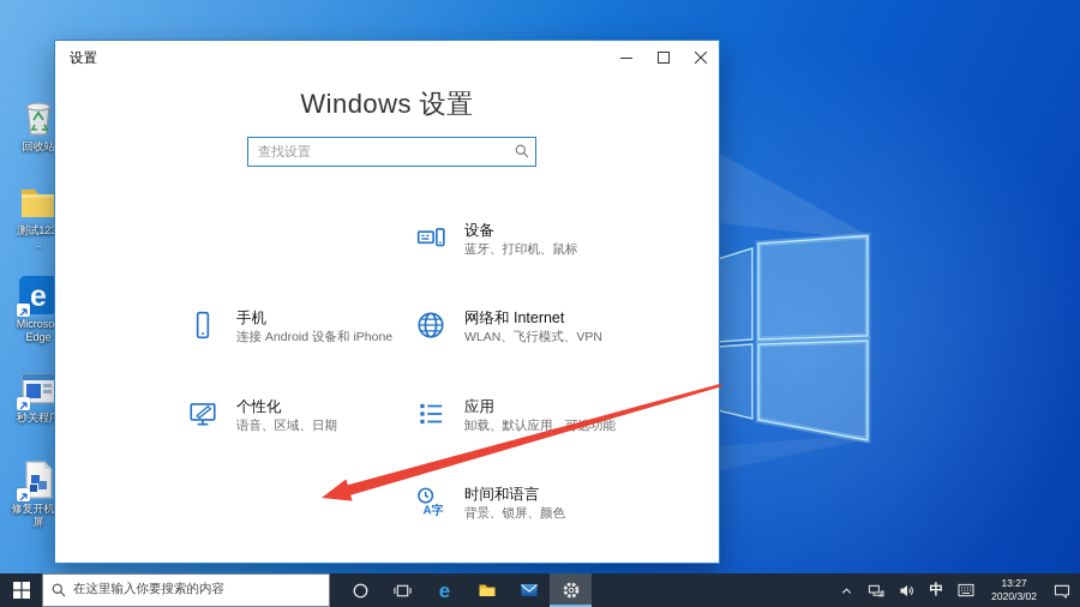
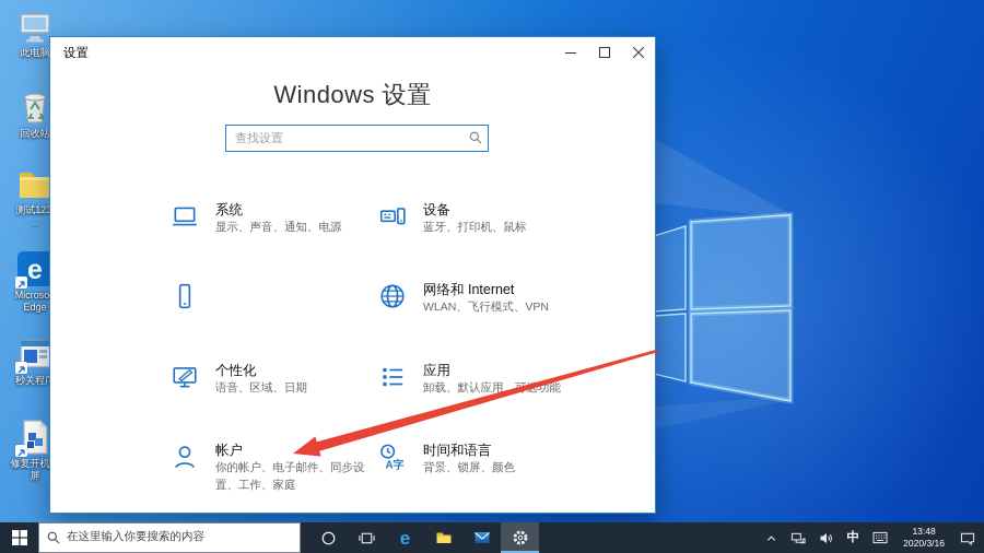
+ 此电脑
  回收站
  ..
  e
  Microso Edge
  秒关程
  修复开机
  屏
  设置
  Windows 设置
  查找设置
+ 系统
+ 显示、声音、通知、电源
  设备
  蓝牙、打印机、鼠标
- 手机
- 连接 Android 设备和 iPhone
  网络和 Internet
  WLAN、飞行模式、VPN
  个性化
  语音、区域、日期
  应用
  卸载、默认应用、功能
+ 帐户
+ 你的帐户、电子邮件、同步设置、工作、家庭
  A字
  时间和语言
  背景、锁屏、颜色
  在这里输入你要搜索的内容
  e
  中
- 13:27
+ 13:48
- 2020/3/02
+ 2020/3/16
